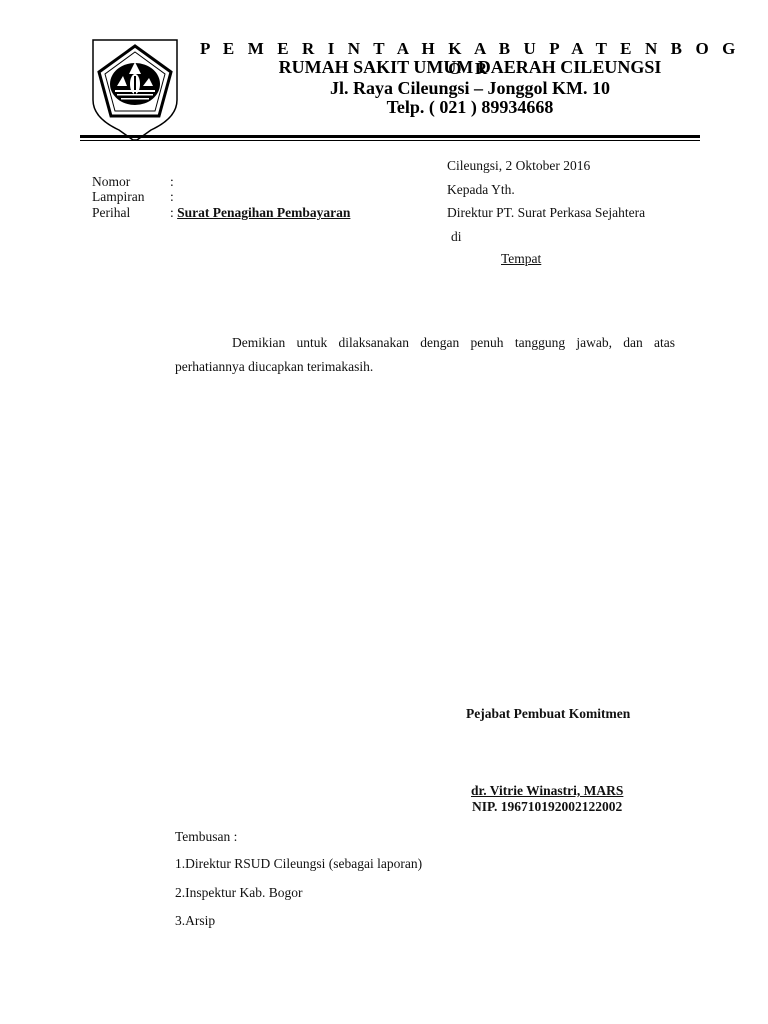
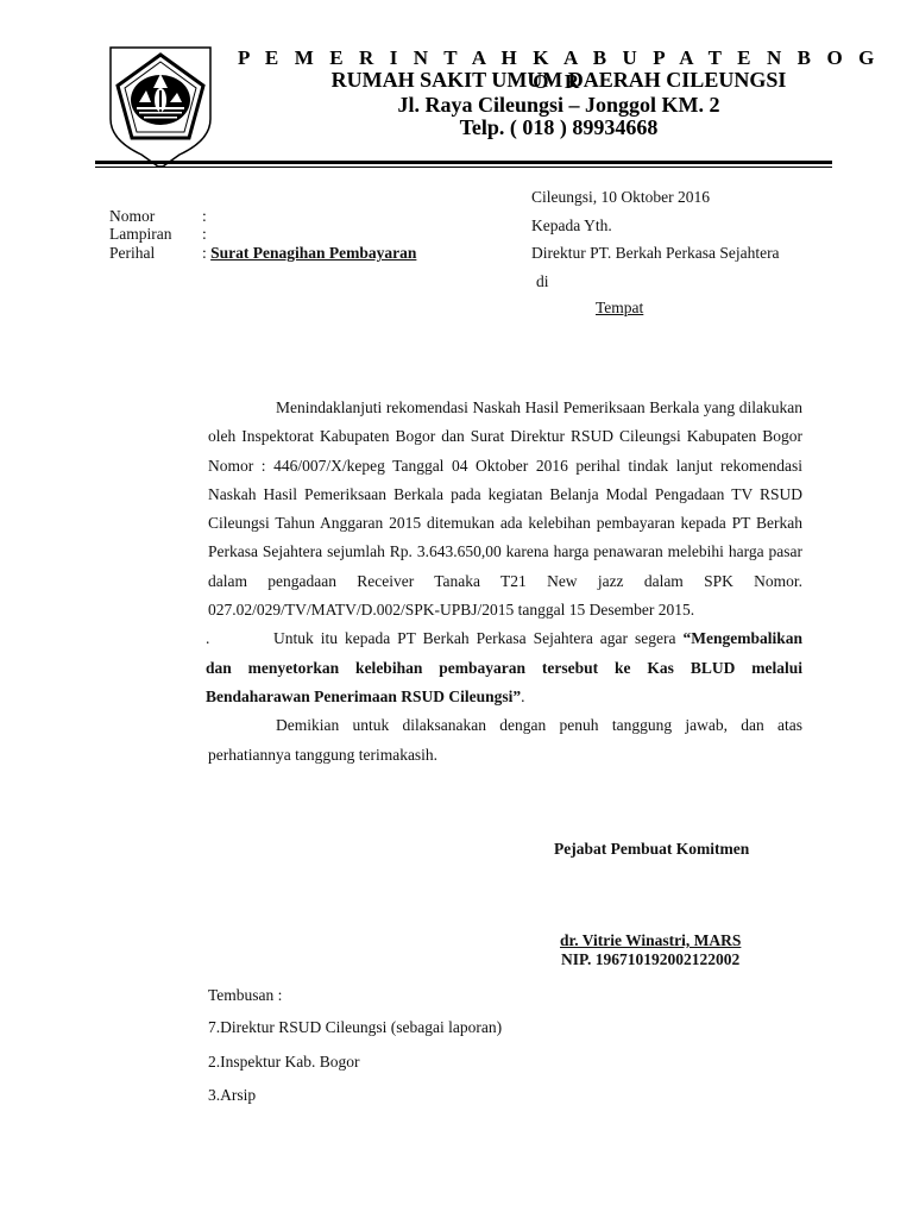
  P E M E R I N T A H K A B U P A T E N B O G O R
  RUMAH SAKIT UMUM DAERAH CILEUNGSI
- Jl. Raya Cileungsi – Jonggol KM. 10
+ Jl. Raya Cileungsi – Jonggol KM. 2
- Telp. ( 021 ) 89934668
+ Telp. ( 018 ) 89934668
  Nomor
  :
  Lampiran
  :
  Perihal
  : Surat Penagihan Pembayaran
- Cileungsi, 2 Oktober 2016
+ Cileungsi, 10 Oktober 2016
  Kepada Yth.
- Direktur PT. Surat Perkasa Sejahtera
+ Direktur PT. Berkah Perkasa Sejahtera
  di
  Tempat
+ Menindaklanjuti rekomendasi Naskah Hasil Pemeriksaan Berkala yang dilakukan oleh Inspektorat Kabupaten Bogor dan Surat Direktur RSUD Cileungsi Kabupaten Bogor Nomor : 446/007/X/kepeg Tanggal 04 Oktober 2016 perihal tindak lanjut rekomendasi Naskah Hasil Pemeriksaan Berkala pada kegiatan Belanja Modal Pengadaan TV RSUD Cileungsi Tahun Anggaran 2015 ditemukan ada kelebihan pembayaran kepada PT Berkah Perkasa Sejahtera sejumlah Rp. 3.643.650,00 karena harga penawaran melebihi harga pasar dalam pengadaan Receiver Tanaka T21 New jazz dalam SPK Nomor. 027.02/029/TV/MATV/D.002/SPK-UPBJ/2015 tanggal 15 Desember 2015.
+ . Untuk itu kepada PT Berkah Perkasa Sejahtera agar segera “Mengembalikan dan menyetorkan kelebihan pembayaran tersebut ke Kas BLUD melalui Bendaharawan Penerimaan RSUD Cileungsi”.
- Demikian untuk dilaksanakan dengan penuh tanggung jawab, dan atas perhatiannya diucapkan terimakasih.
+ Demikian untuk dilaksanakan dengan penuh tanggung jawab, dan atas perhatiannya tanggung terimakasih.
  Pejabat Pembuat Komitmen
  dr. Vitrie Winastri, MARS
  NIP. 196710192002122002
  Tembusan :
- 1.Direktur RSUD Cileungsi (sebagai laporan)
+ 7.Direktur RSUD Cileungsi (sebagai laporan)
  2.Inspektur Kab. Bogor
  3.Arsip
